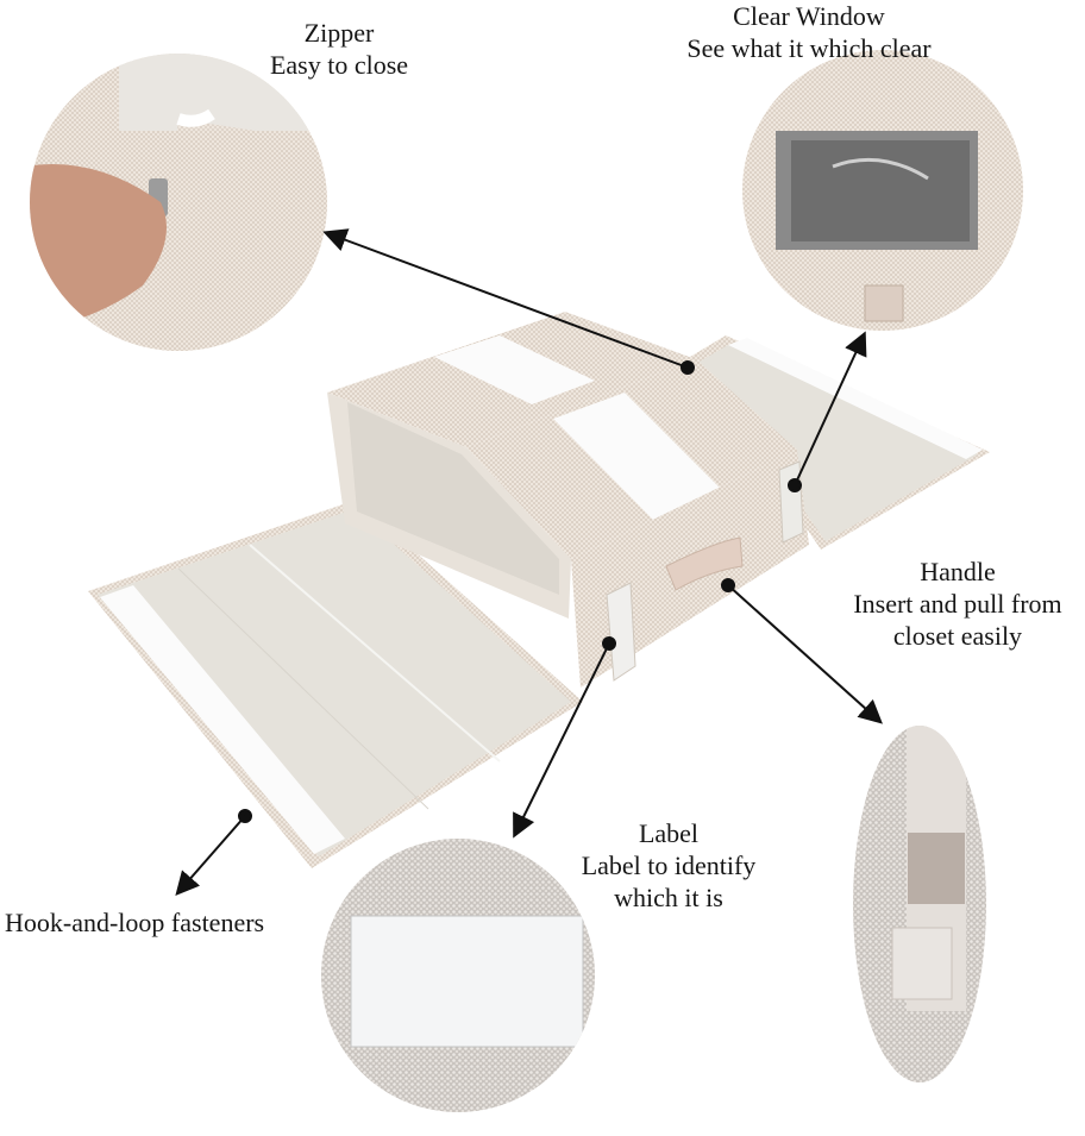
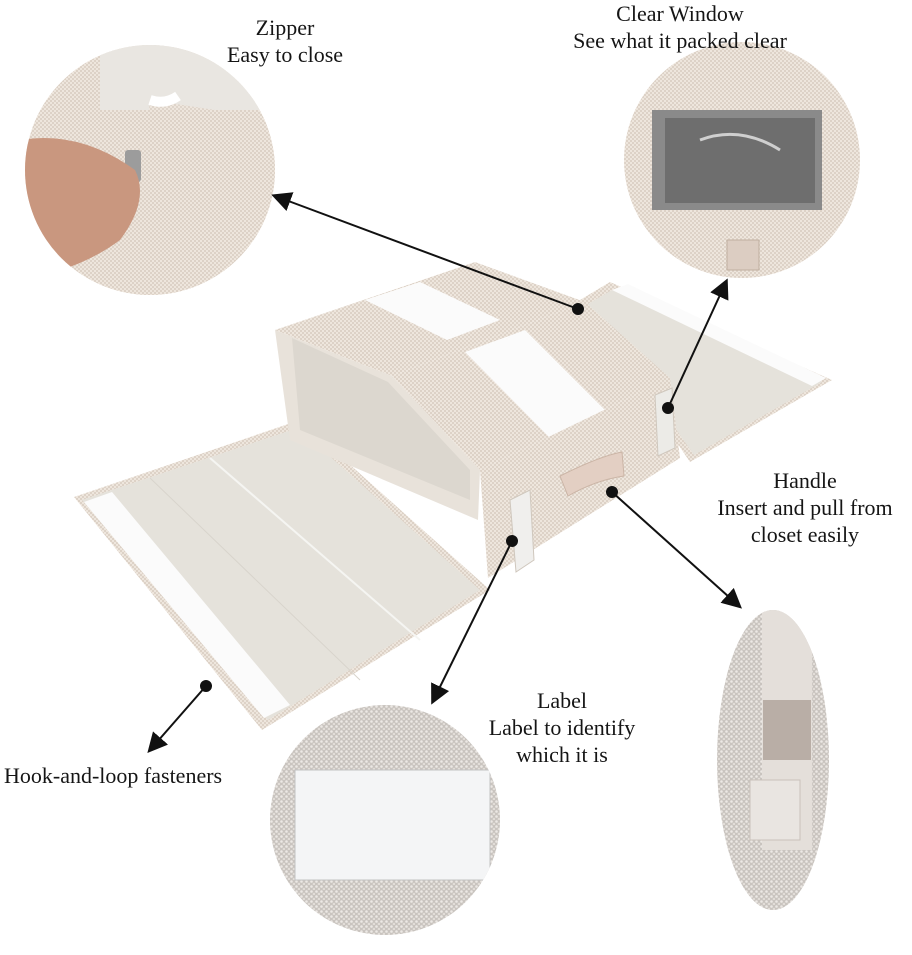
  Zipper
  Easy to close
  Clear Window
- See what it which clear
+ See what it packed clear
  Handle
  Insert and pull from
  closet easily
  Label
  Label to identify
  which it is
  Hook-and-loop fasteners
